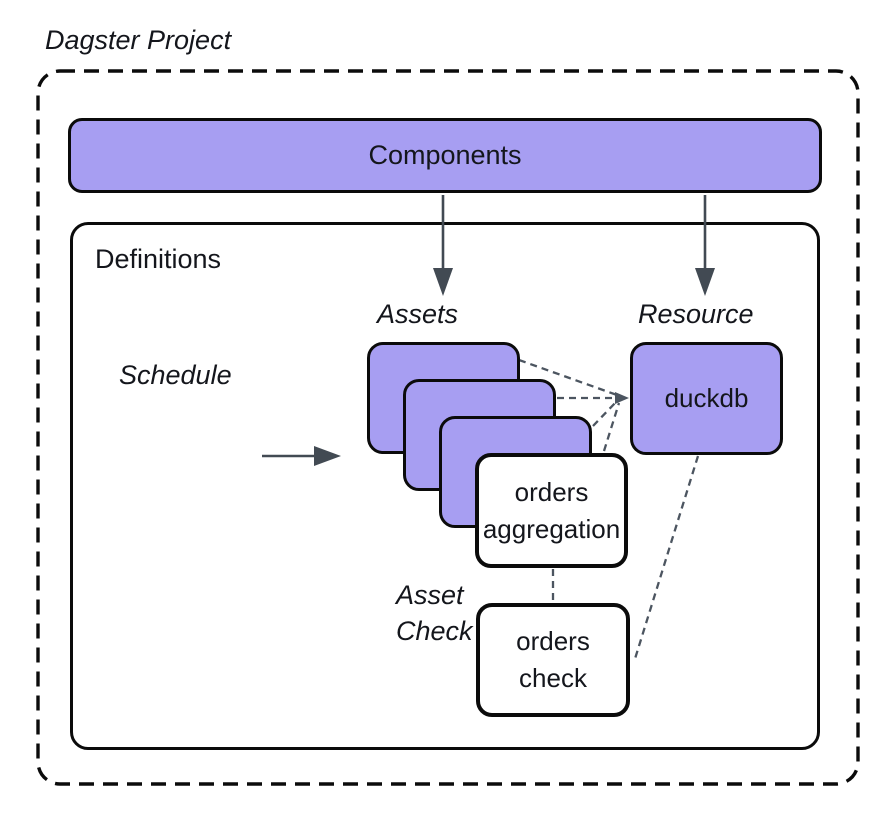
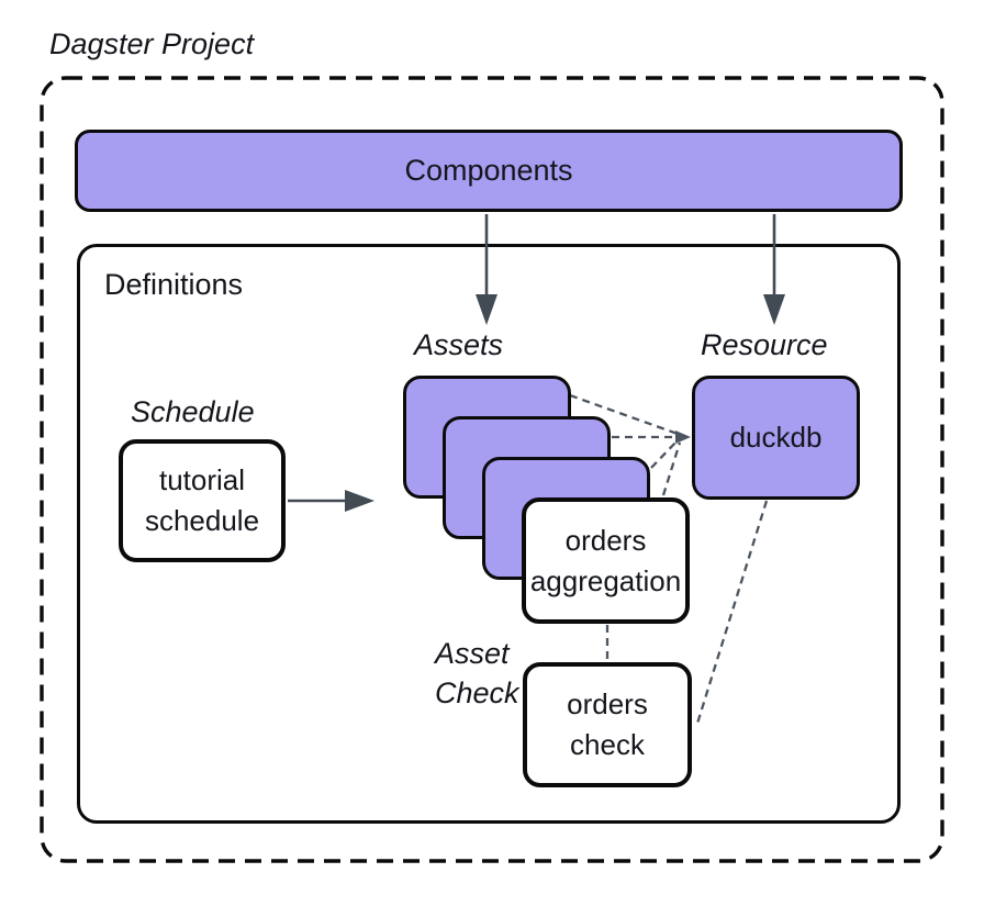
  Dagster Project
  Components
  Definitions
  Schedule
  Assets
  Resource
  Asset Check
+ tutorial schedule
  orders aggregation
  duckdb
  orders check
